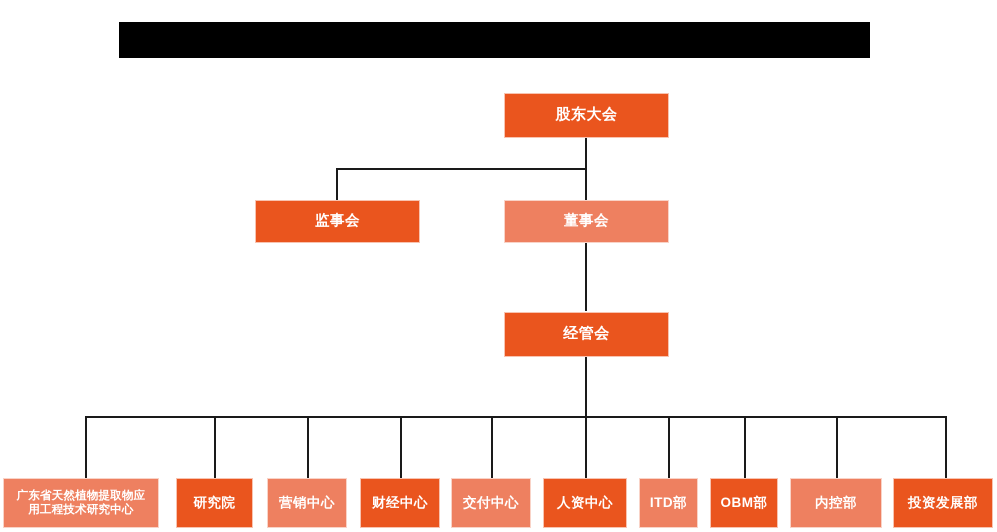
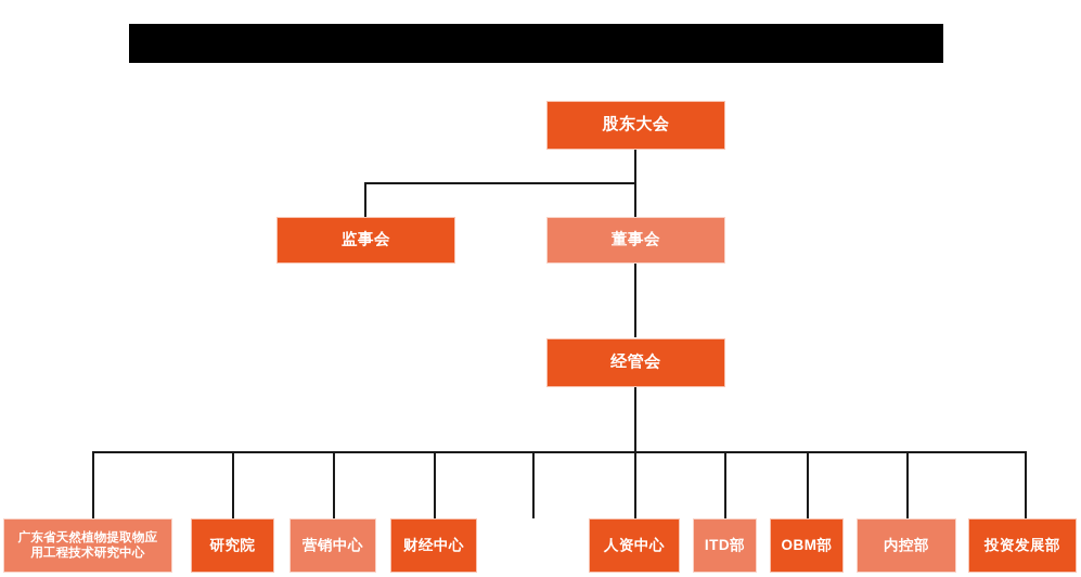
  股东大会
  监事会
  董事会
  经管会
  广东省天然植物提取物应
  用工程技术研究中心
  研究院
  营销中心
  财经中心
- 交付中心
  人资中心
  ITD部
  OBM部
  内控部
  投资发展部
